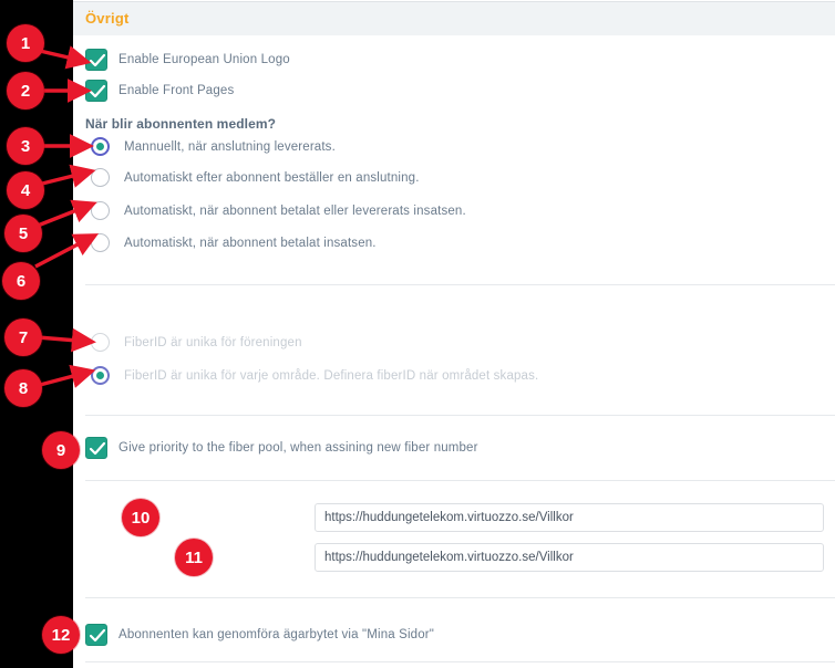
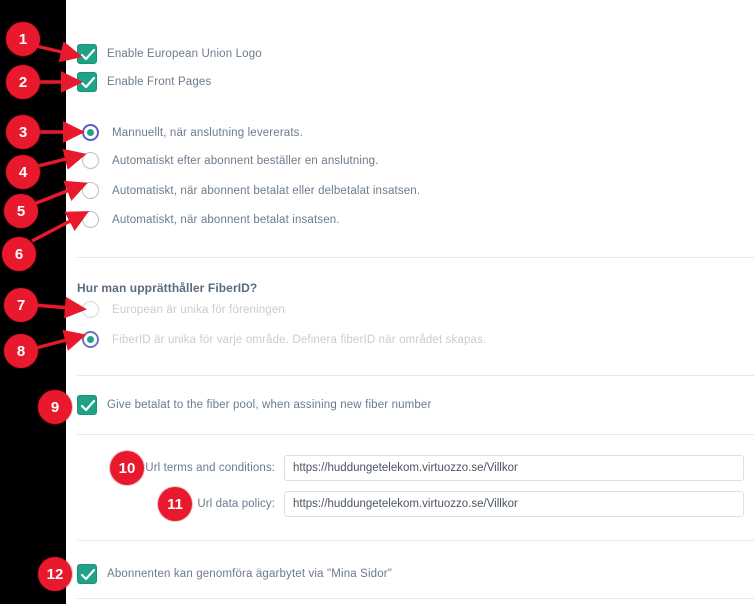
- Övrigt
  Enable European Union Logo
  Enable Front Pages
- När blir abonnenten medlem?
  Mannuellt, när anslutning levererats.
  Automatiskt efter abonnent beställer en anslutning.
- Automatiskt, när abonnent betalat eller levererats insatsen.
+ Automatiskt, när abonnent betalat eller delbetalat insatsen.
  Automatiskt, när abonnent betalat insatsen.
+ Hur man upprätthåller FiberID?
- FiberID är unika för föreningen
+ European är unika för föreningen
  FiberID är unika för varje område. Definera fiberID när området skapas.
- Give priority to the fiber pool, when assining new fiber number
+ Give betalat to the fiber pool, when assining new fiber number
+ Url terms and conditions:
  https://huddungetelekom.virtuozzo.se/Villkor
+ Url data policy:
  https://huddungetelekom.virtuozzo.se/Villkor
  Abonnenten kan genomföra ägarbytet via "Mina Sidor"
  1
  2
  3
  4
  5
  6
  7
  8
  9
  10
  11
  12
